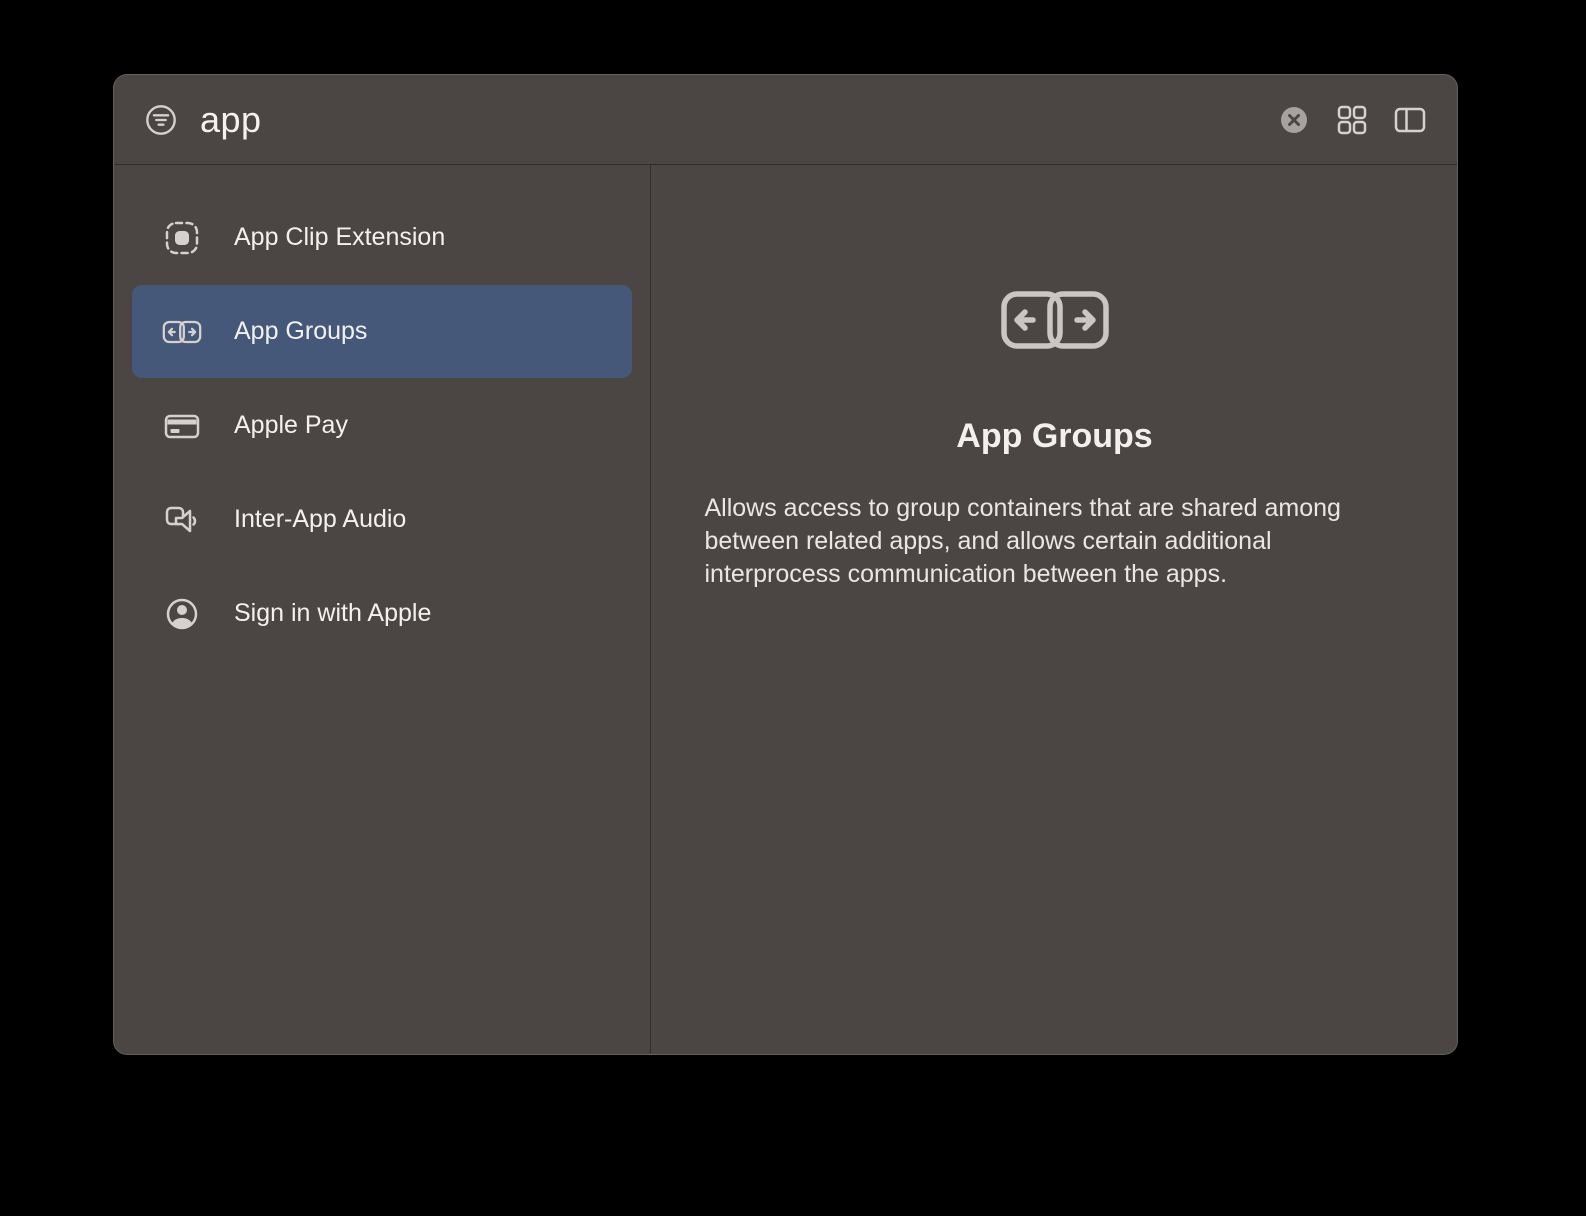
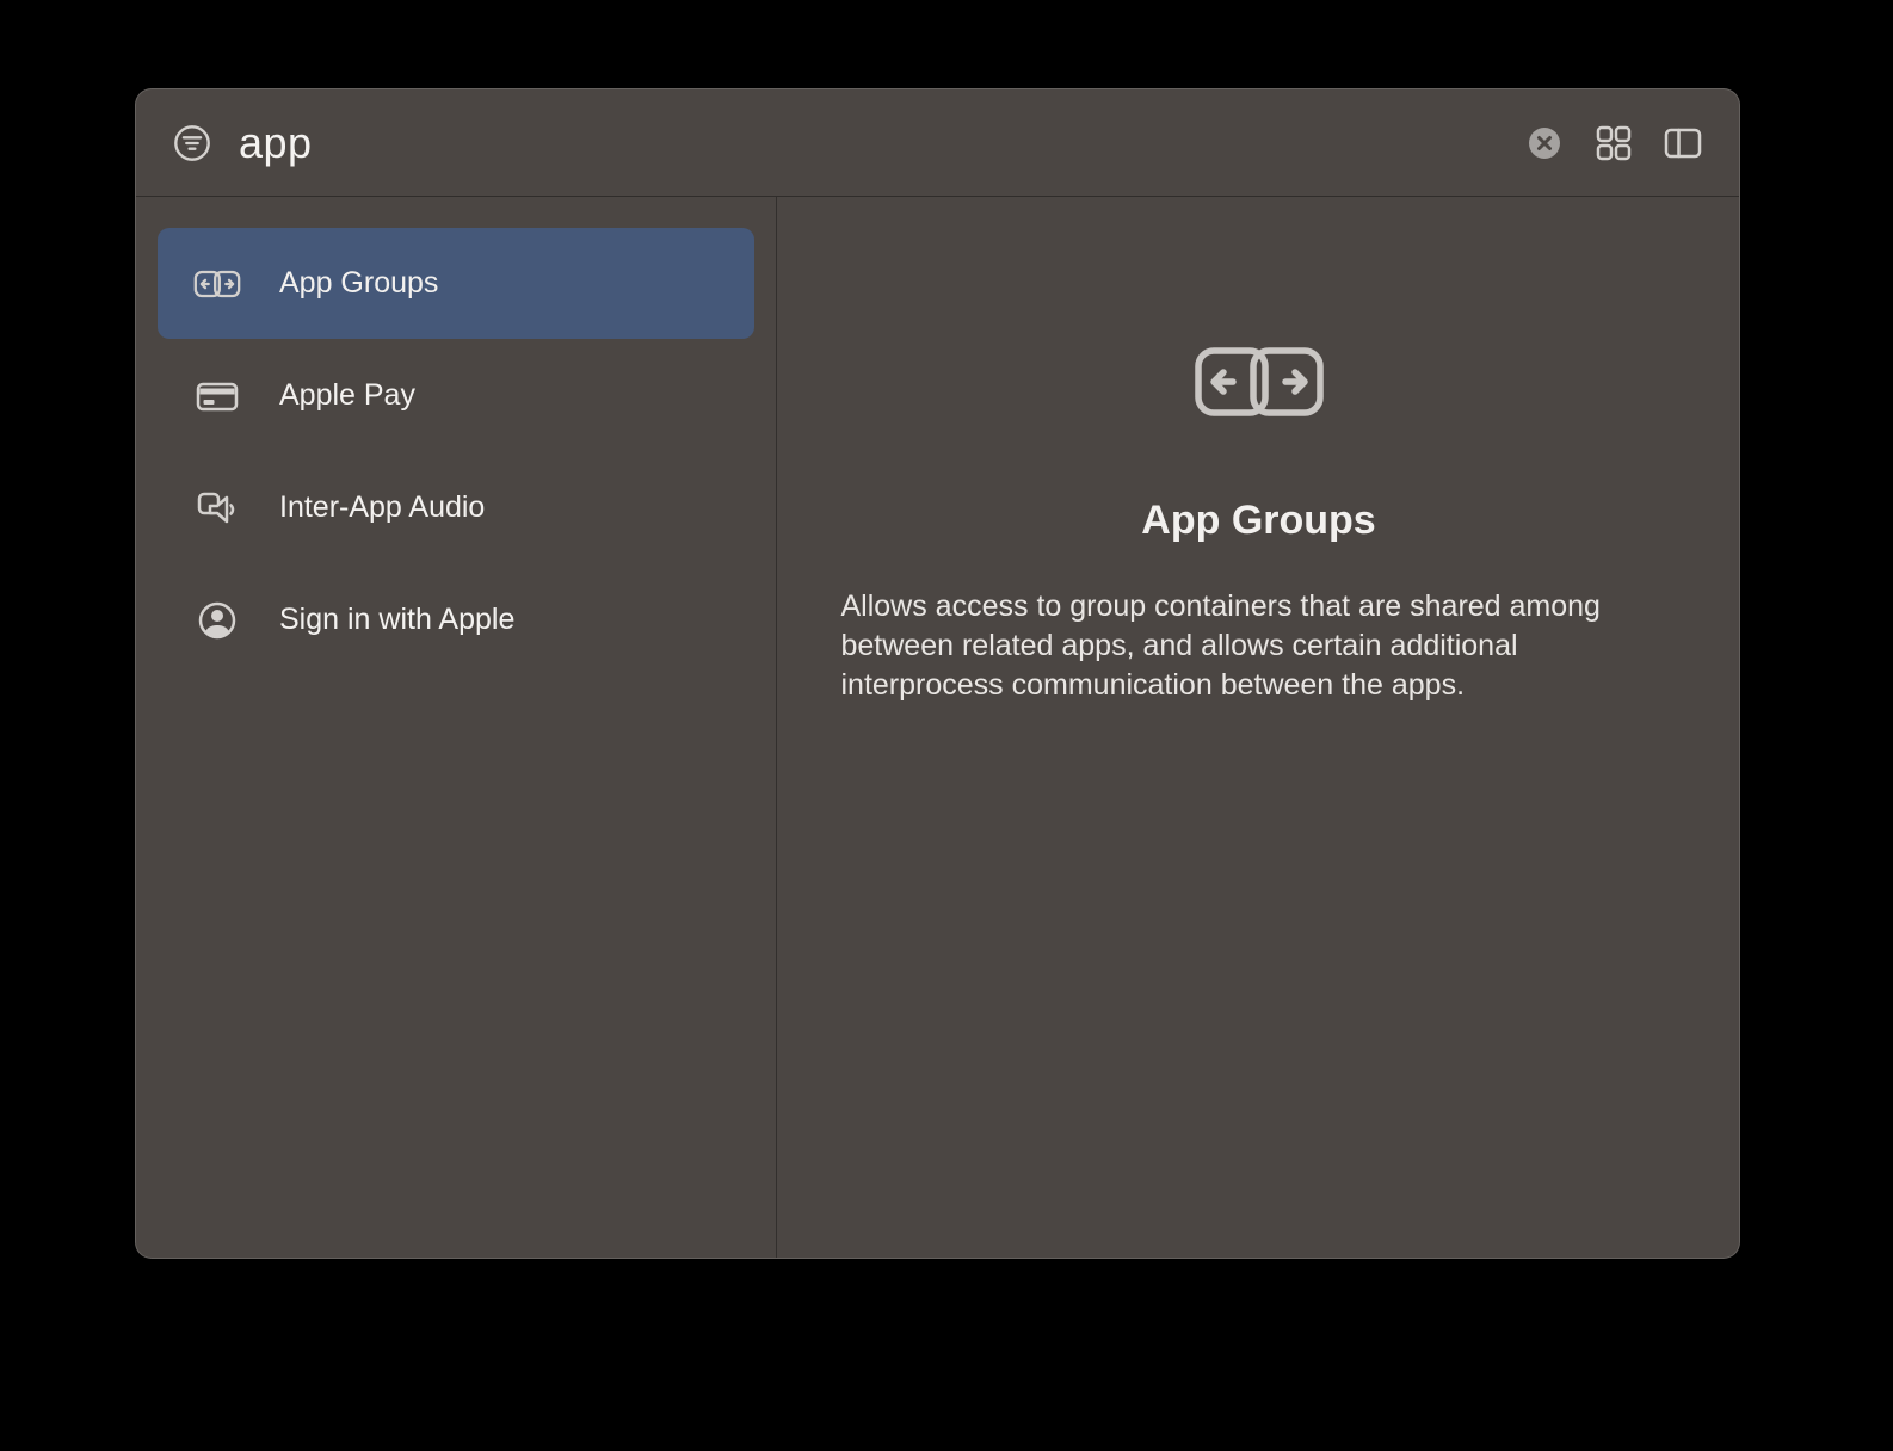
  app
- App Clip Extension
  App Groups
  Apple Pay
  Inter-App Audio
  Sign in with Apple
  App Groups
  Allows access to group containers that are shared among between related apps, and allows certain additional interprocess communication between the apps.
